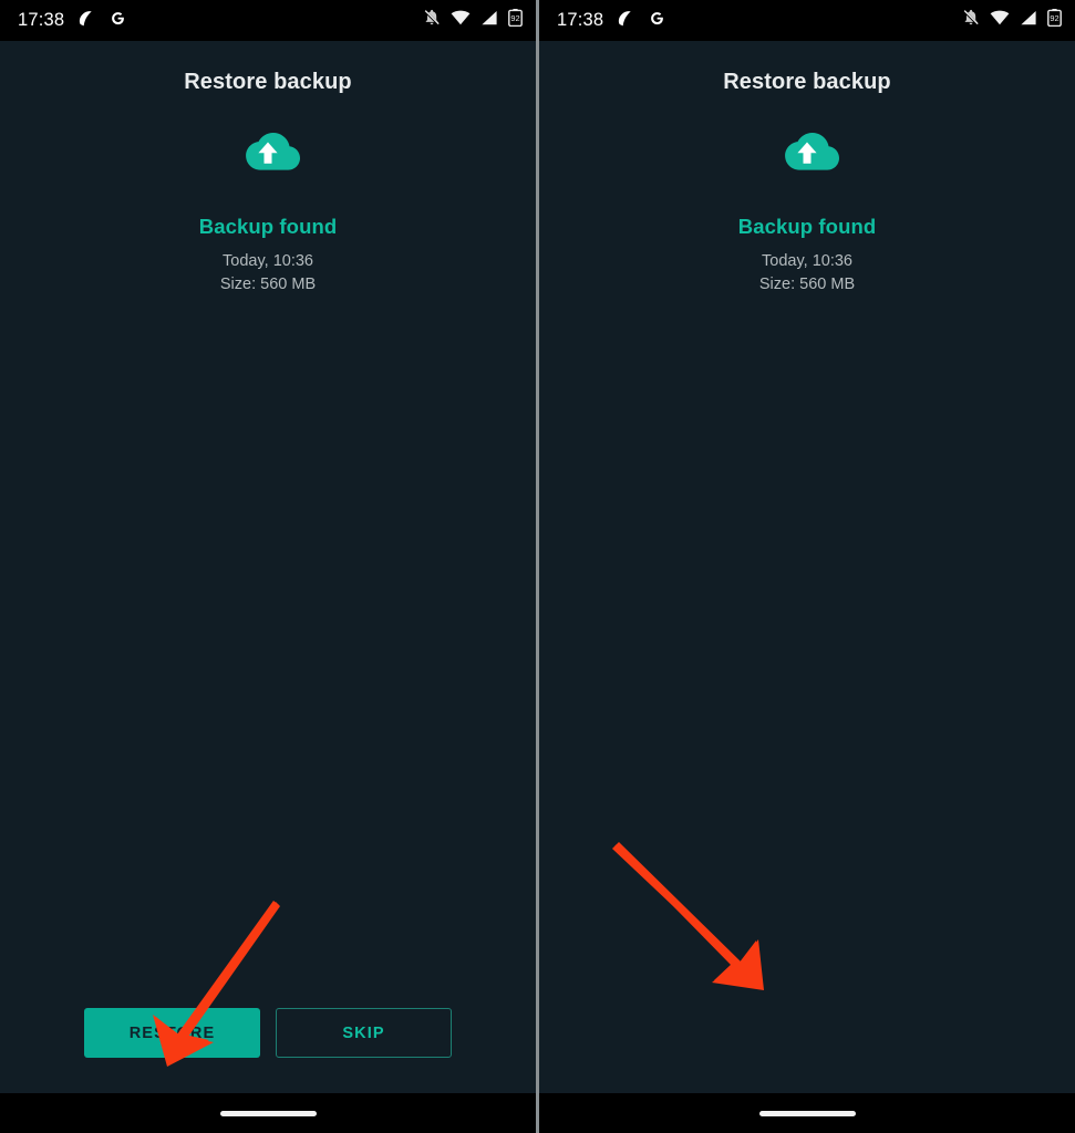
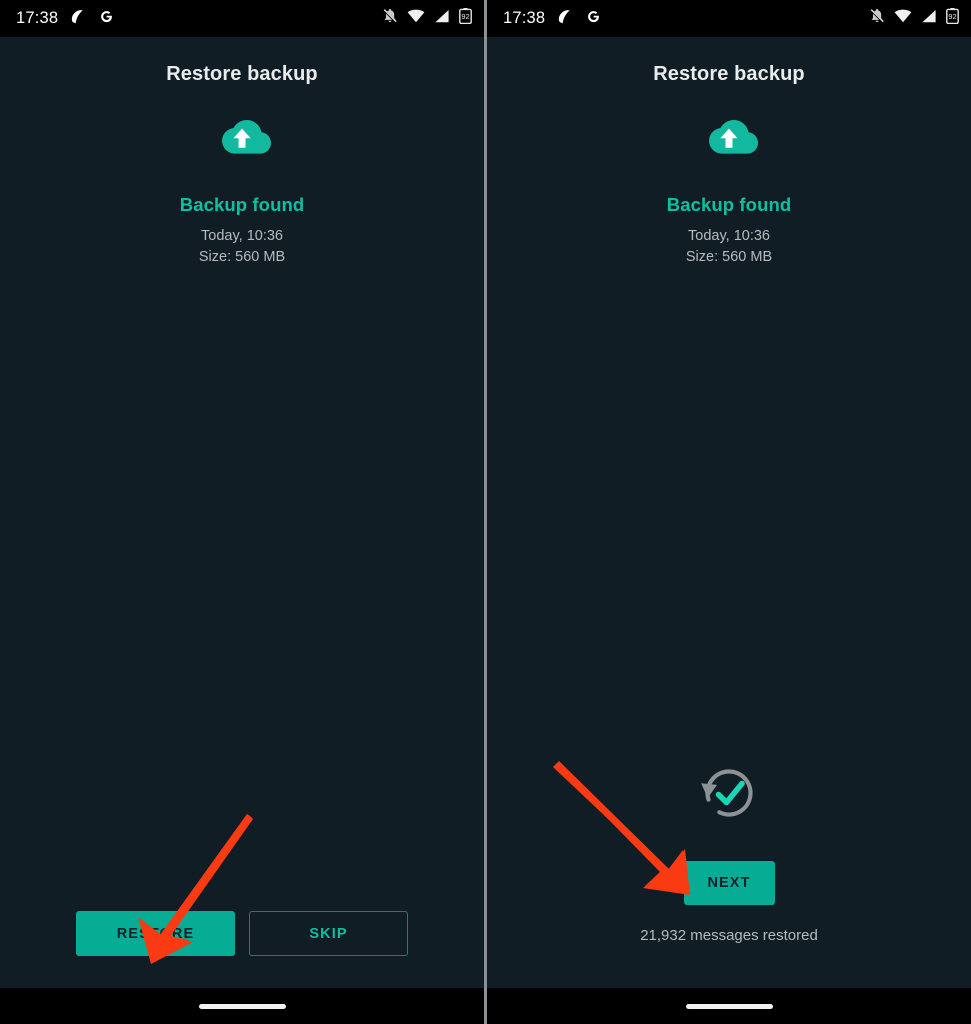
  17:38
  92
  Restore backup
  Backup found
  Today, 10:36
  Size: 560 MB
  SKIP
  17:38
  92
  Restore backup
  Backup found
  Today, 10:36
  Size: 560 MB
+ NEXT
+ 21,932 messages restored
